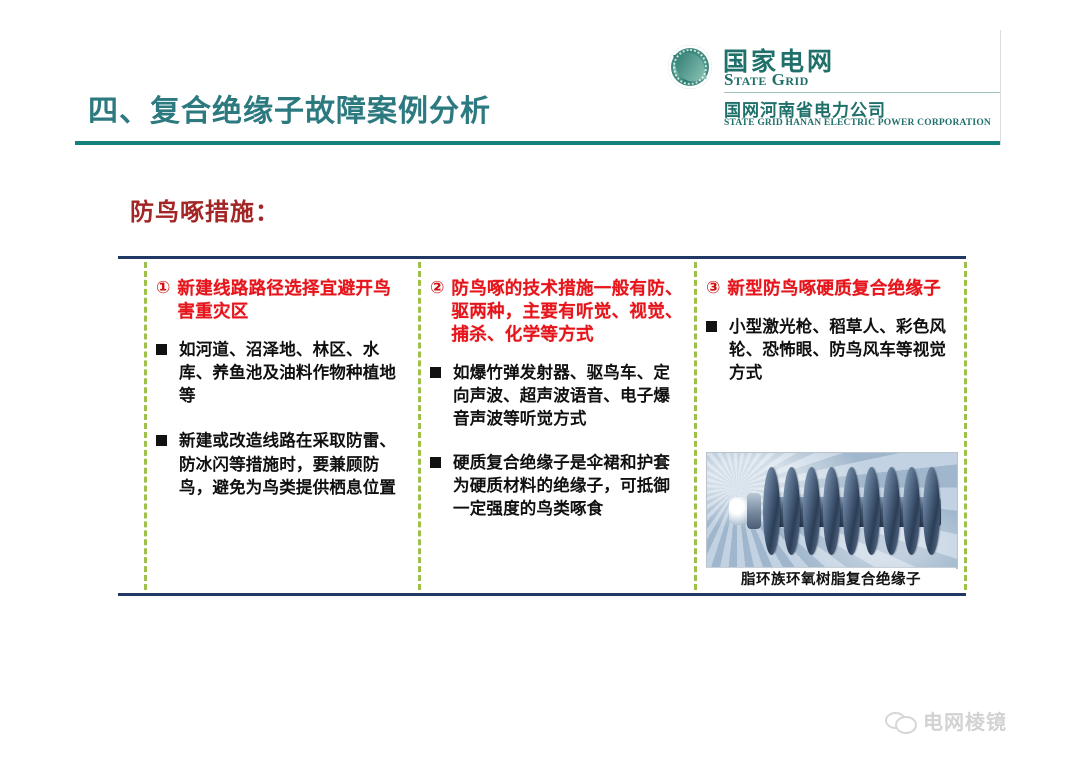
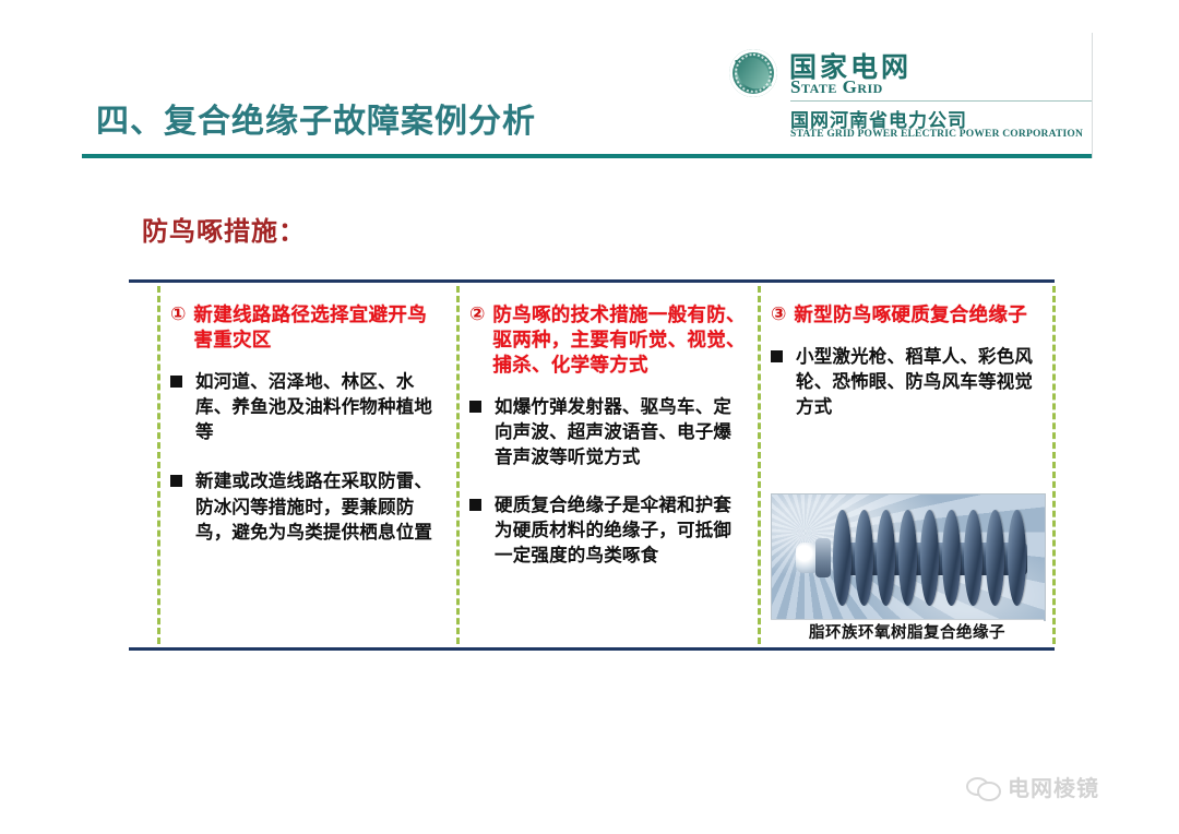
  四、复合绝缘子故障案例分析
  国家电网
  State Grid
  国网河南省电力公司
- STATE GRID HANAN ELECTRIC POWER CORPORATION
+ STATE GRID POWER ELECTRIC POWER CORPORATION
  防鸟啄措施：
  ①
  新建线路路径选择宜避开鸟害重灾区
  如河道、沼泽地、林区、水库、养鱼池及油料作物种植地等
  新建或改造线路在采取防雷、防冰闪等措施时，要兼顾防鸟，避免为鸟类提供栖息位置
  ②
  防鸟啄的技术措施一般有防、驱两种，主要有听觉、视觉、捕杀、化学等方式
  如爆竹弹发射器、驱鸟车、定向声波、超声波语音、电子爆音声波等听觉方式
  硬质复合绝缘子是伞裙和护套为硬质材料的绝缘子，可抵御一定强度的鸟类啄食
  ③
  新型防鸟啄硬质复合绝缘子
  小型激光枪、稻草人、彩色风轮、恐怖眼、防鸟风车等视觉方式
  脂环族环氧树脂复合绝缘子
  电网棱镜
